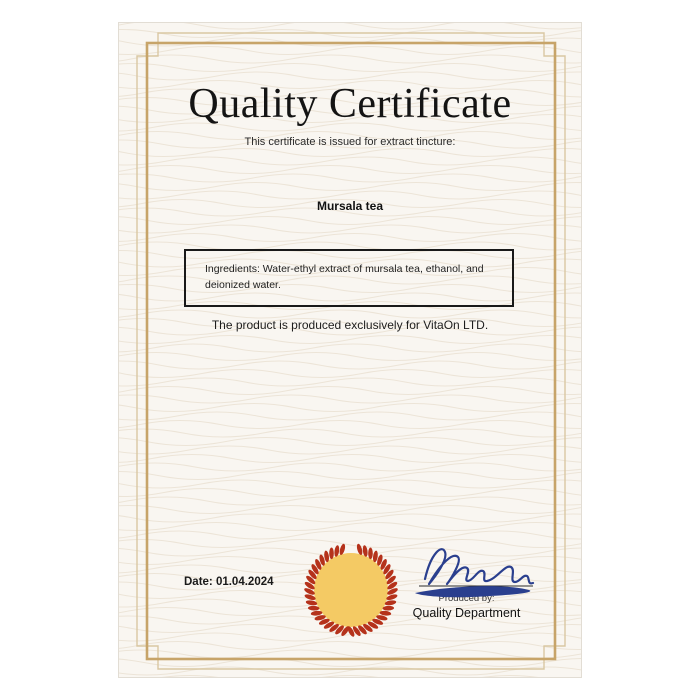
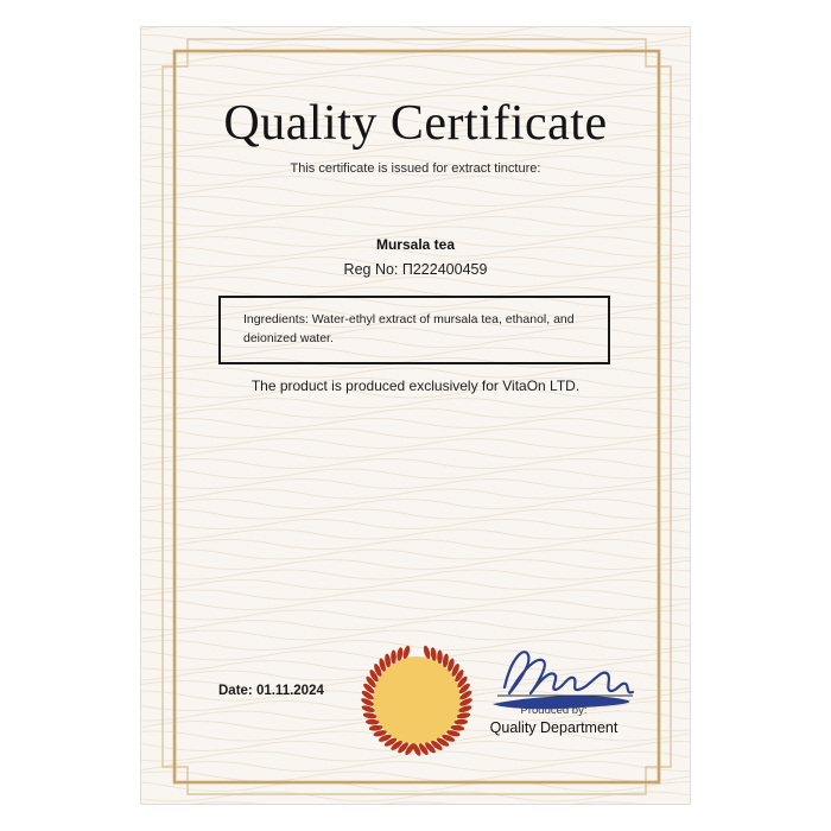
  Quality Certificate
  This certificate is issued for extract tincture:
  Mursala tea
+ Reg No: П222400459
  Ingredients: Water-ethyl extract of mursala tea, ethanol, and
  deionized water.
  The product is produced exclusively for VitaOn LTD.
- Date: 01.04.2024
+ Date: 01.11.2024
  Produced by:
  Quality Department
